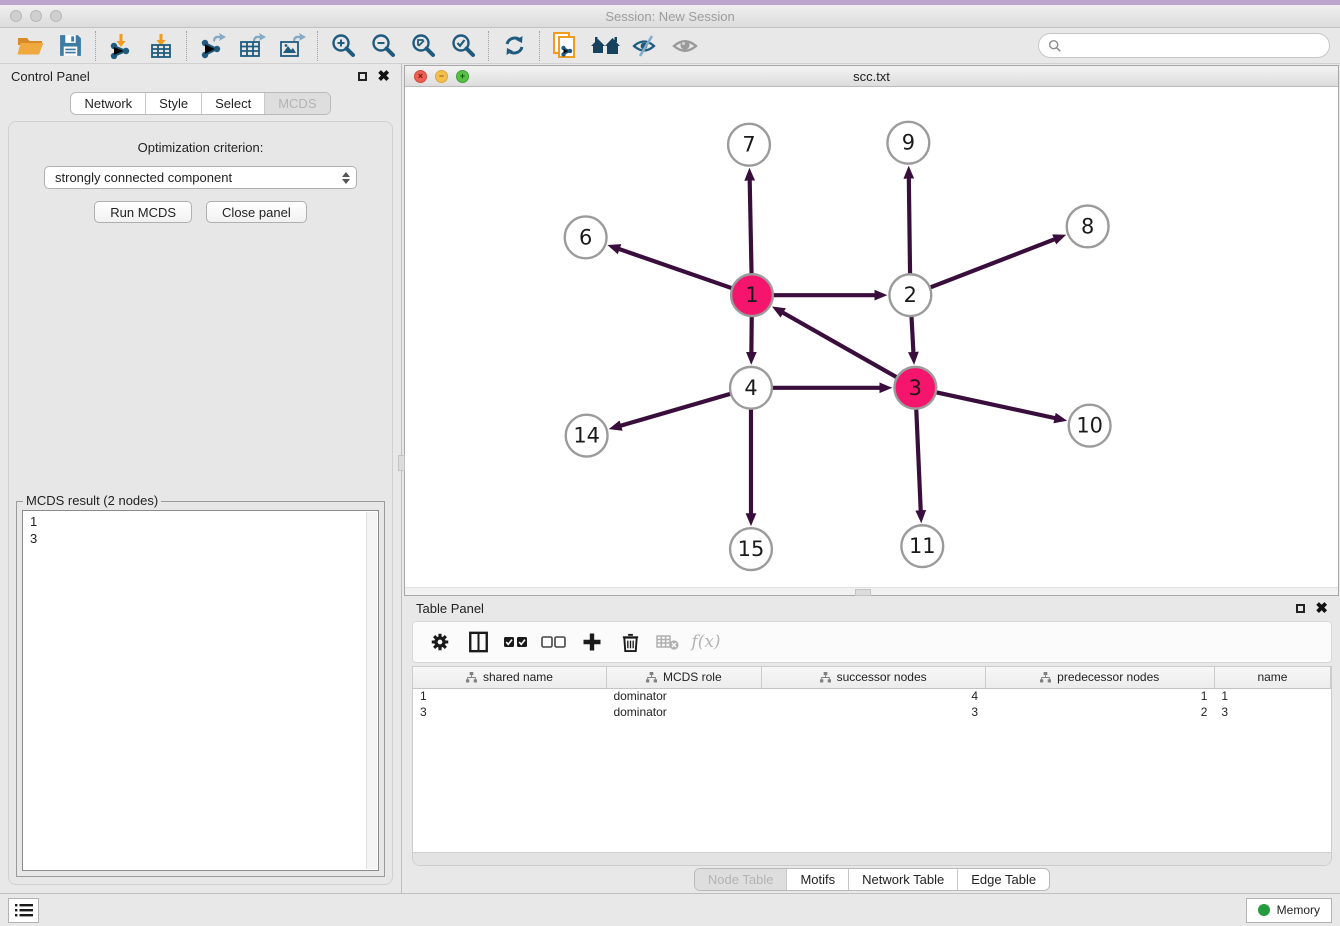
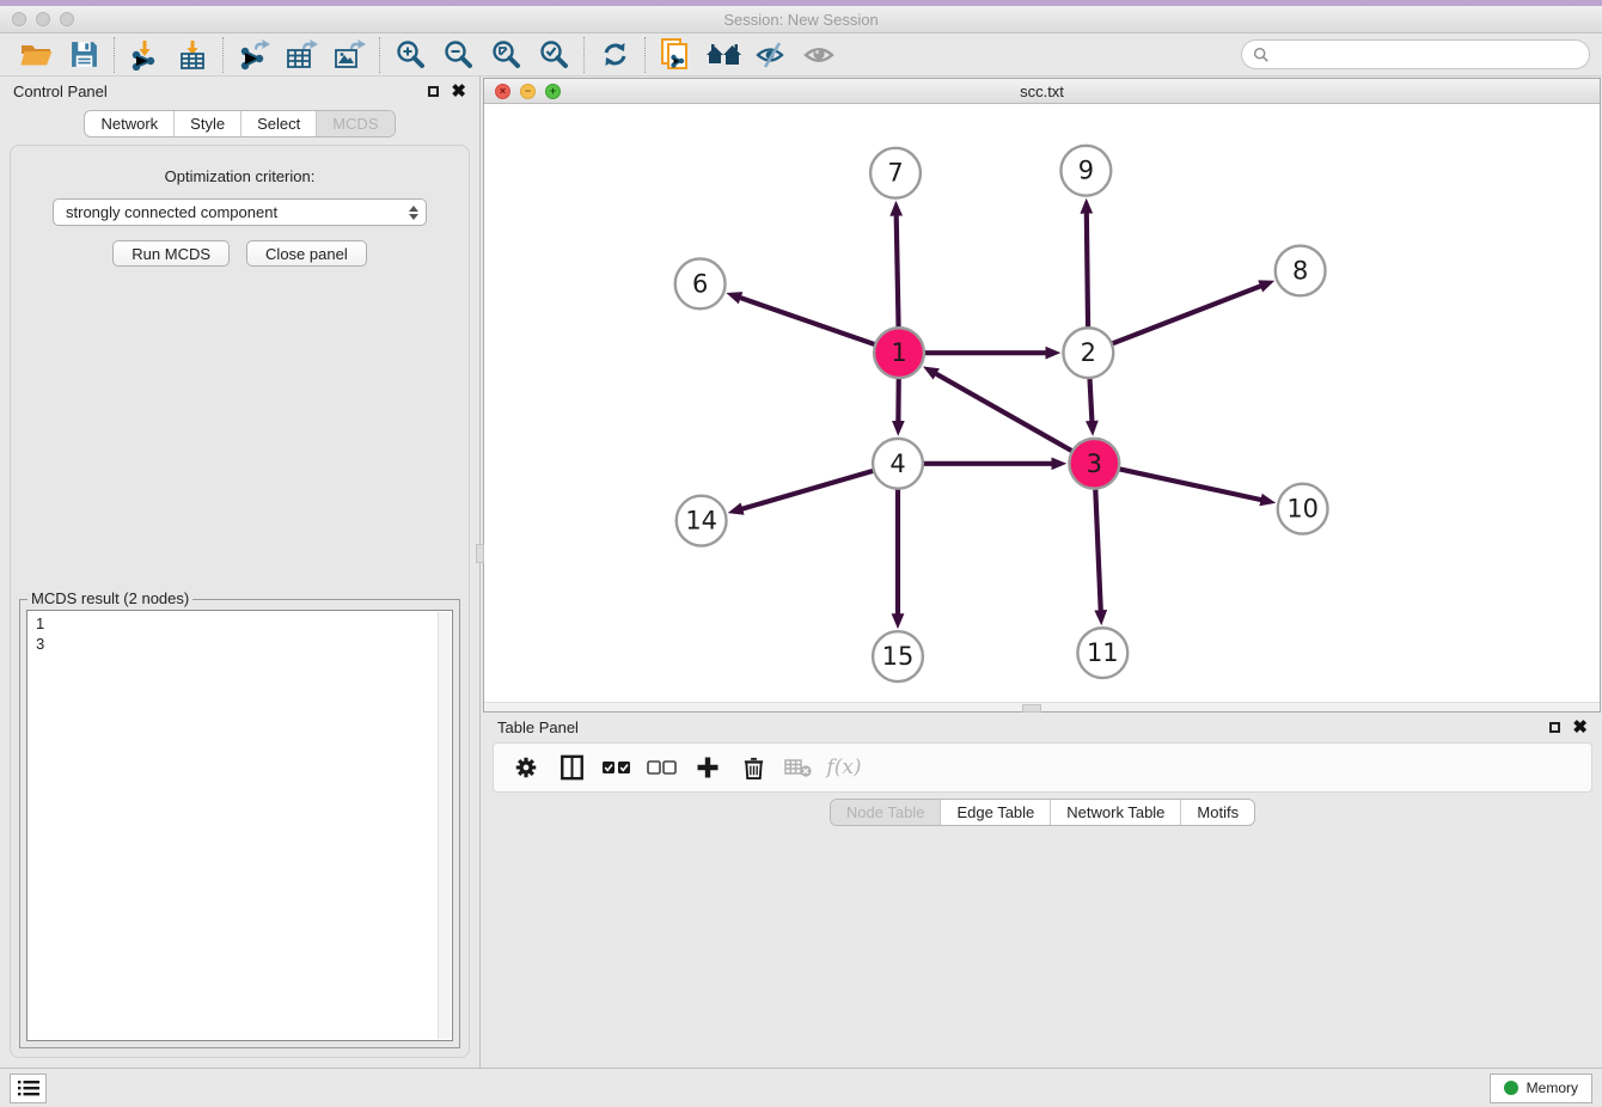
  Session: New Session
  Control Panel
  ✖
  Network
  Style
  Select
  MCDS
  Optimization criterion:
  strongly connected component
  Run MCDS
  Close panel
  MCDS result (2 nodes)
  1
  3
  ×
  −
  +
  scc.txt
  1
  2
  3
  4
  6
  7
  8
  9
  10
  11
  14
  15
  Table Panel
  ✖
  f(x)
- shared name	MCDS role	successor nodes	predecessor nodes	name
- 1	dominator	4	1	1
- 3	dominator	3	2	3
  Node Table
- Motifs
+ Edge Table
  Network Table
- Edge Table
+ Motifs
  Memory
